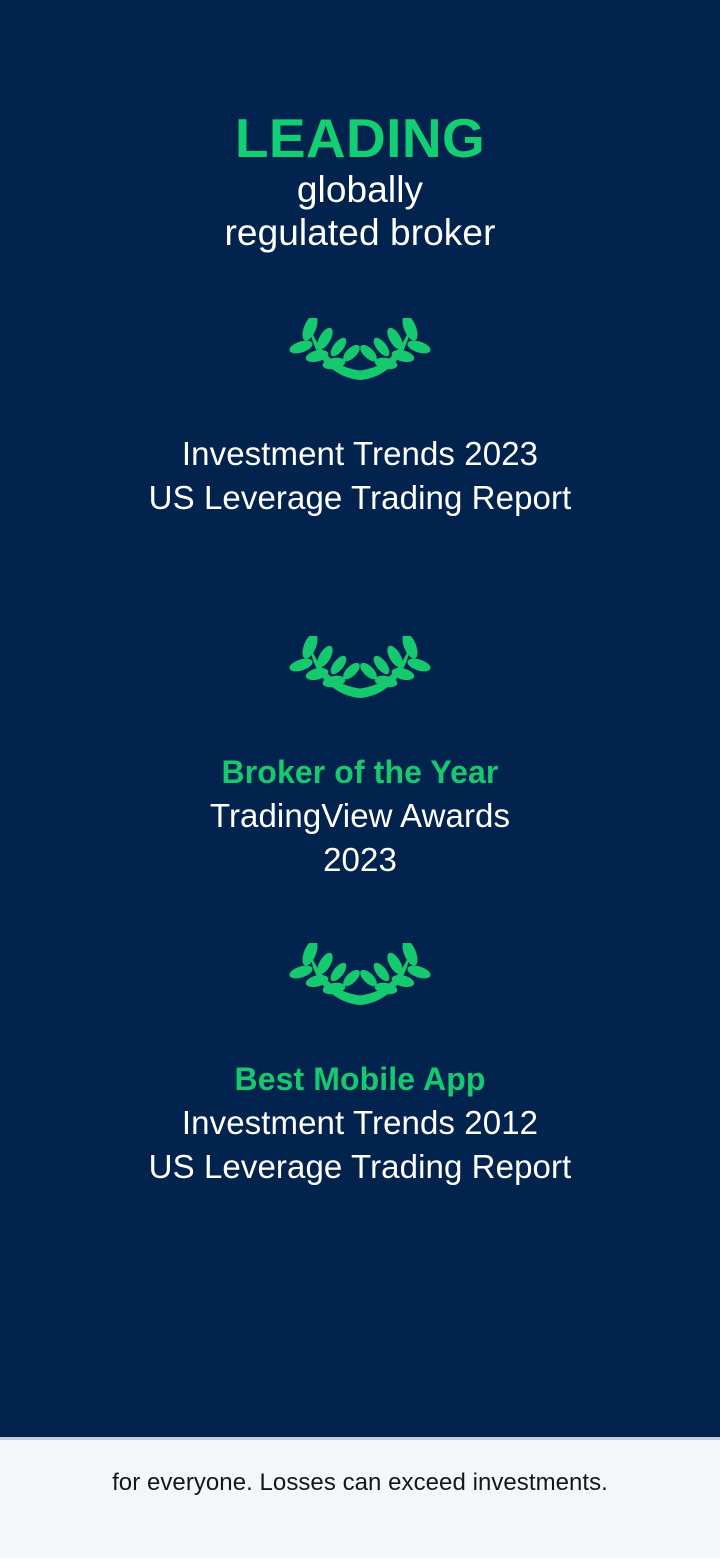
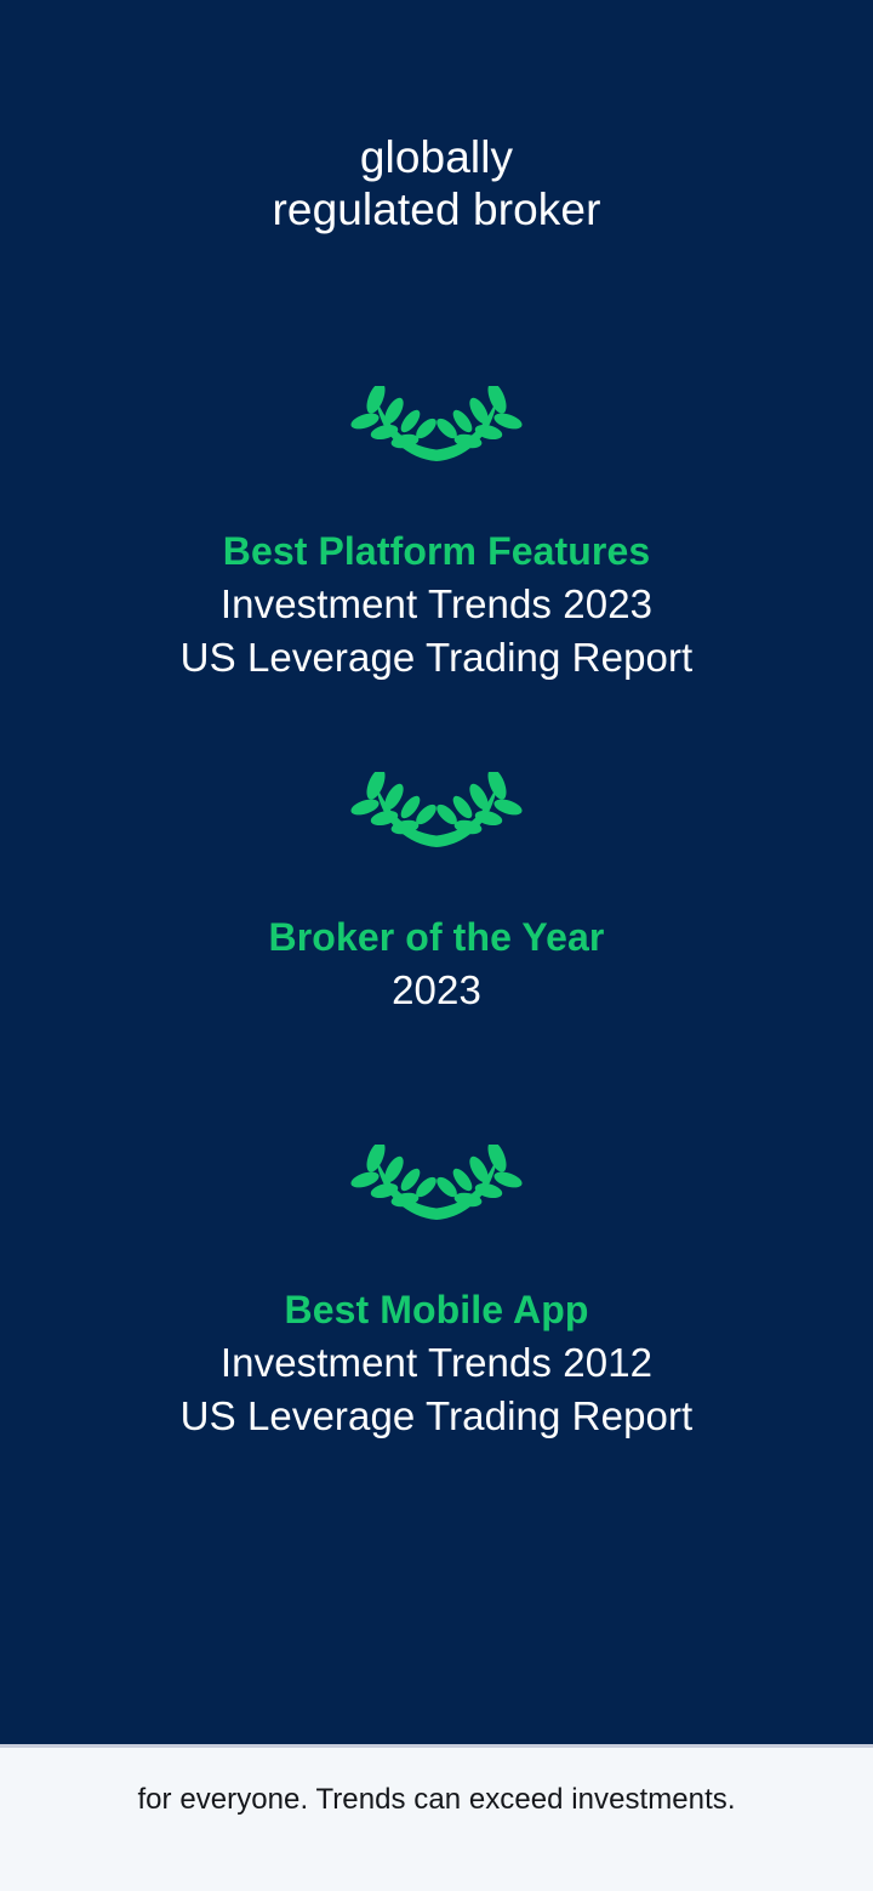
- LEADING
  globally
  regulated broker
+ Best Platform Features
  Investment Trends 2023
  US Leverage Trading Report
  Broker of the Year
- TradingView Awards
  2023
  Best Mobile App
  Investment Trends 2012
  US Leverage Trading Report
- for everyone. Losses can exceed investments.
+ for everyone. Trends can exceed investments.
